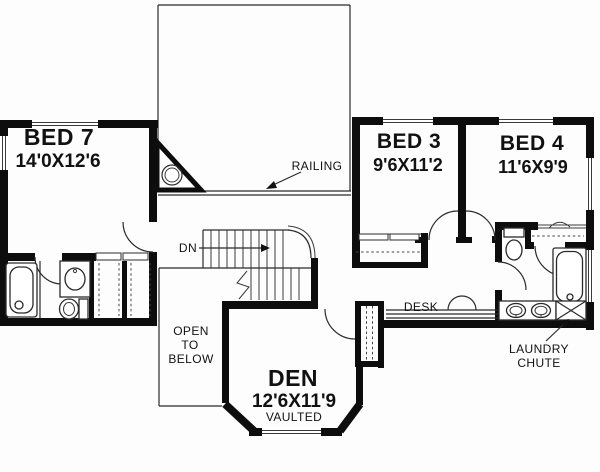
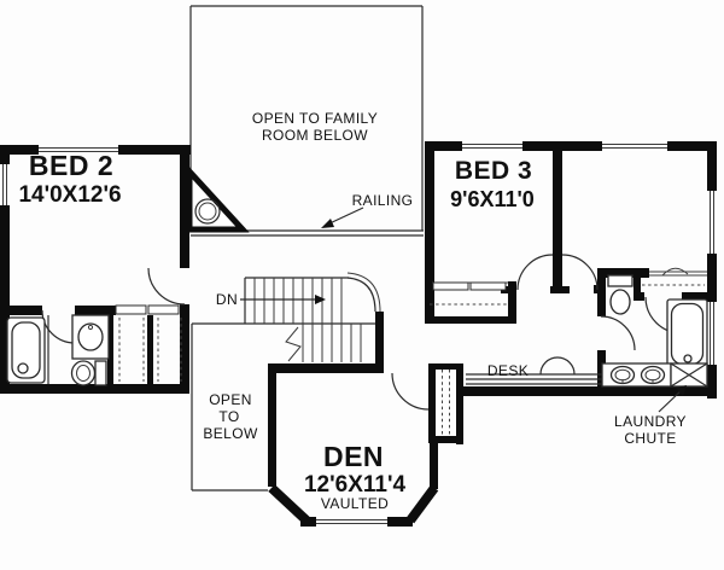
- BED 7
+ BED 2
  14'0X12'6
+ OPEN TO FAMILY
+ ROOM BELOW
  BED 3
- 9'6X11'2
+ 9'6X11'0
- BED 4
- 11'6X9'9
  RAILING
  DN
  OPEN
  TO
  BELOW
  DEN
- 12'6X11'9
+ 12'6X11'4
  VAULTED
  DESK
  LAUNDRY
  CHUTE
